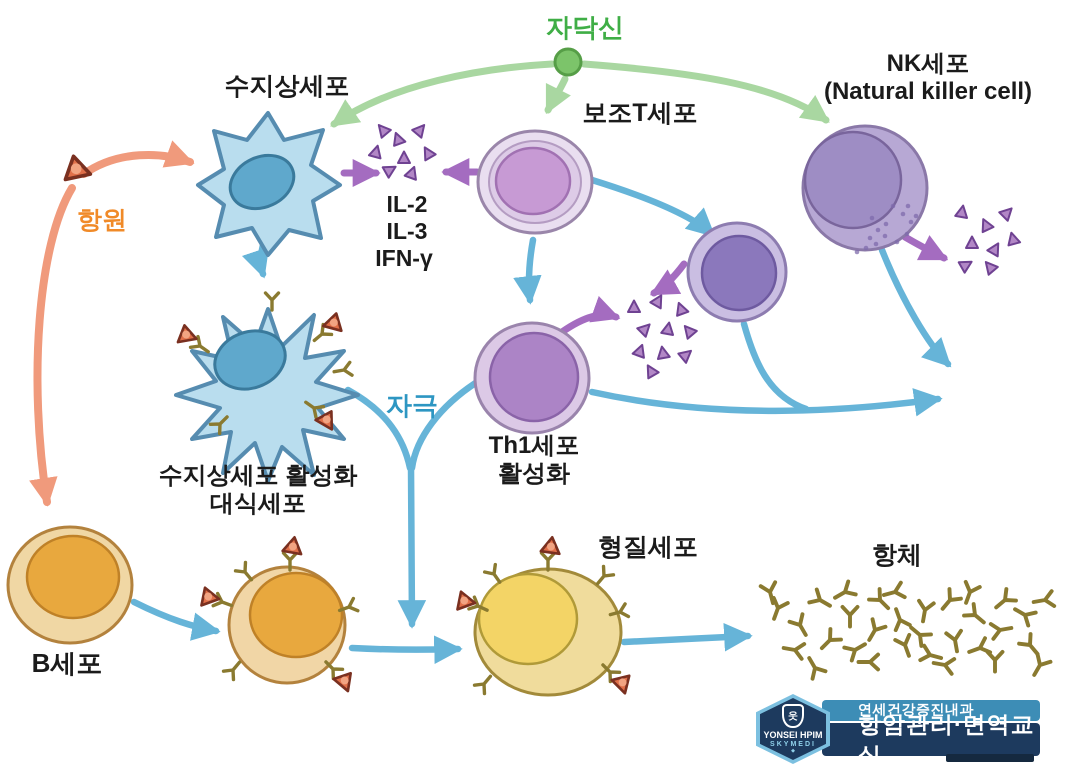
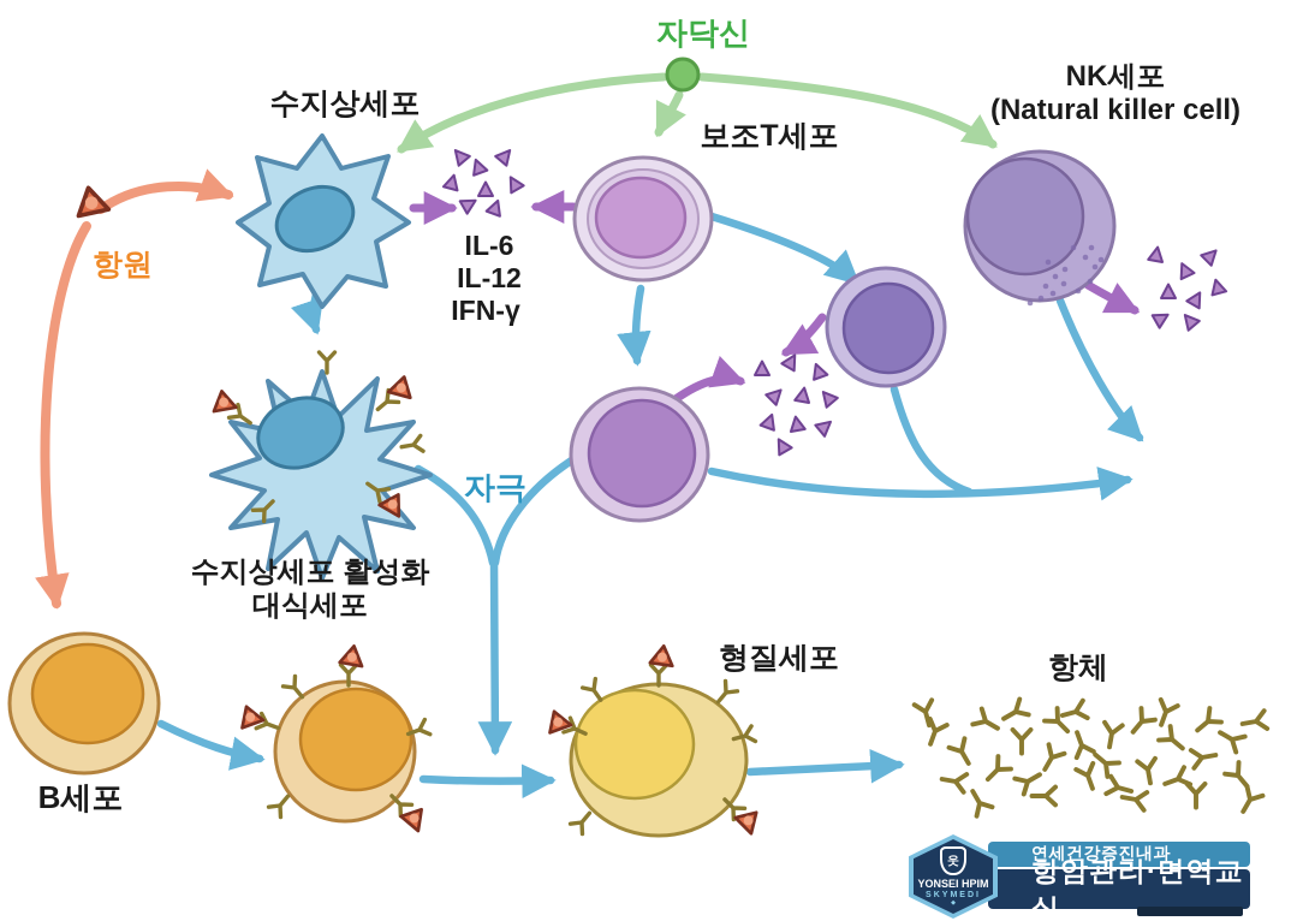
  자닥신
  수지상세포
  보조T세포
  NK세포
  (Natural killer cell)
  항원
- IL-2
+ IL-6
- IL-3
+ IL-12
  IFN-γ
  수지상세포 활성화
  대식세포
  자극
- Th1세포
- 활성화
  B세포
  형질세포
  항체
  연세건강증진내과
  항암관리·면역교실
  웃
  YONSEI HPIM
